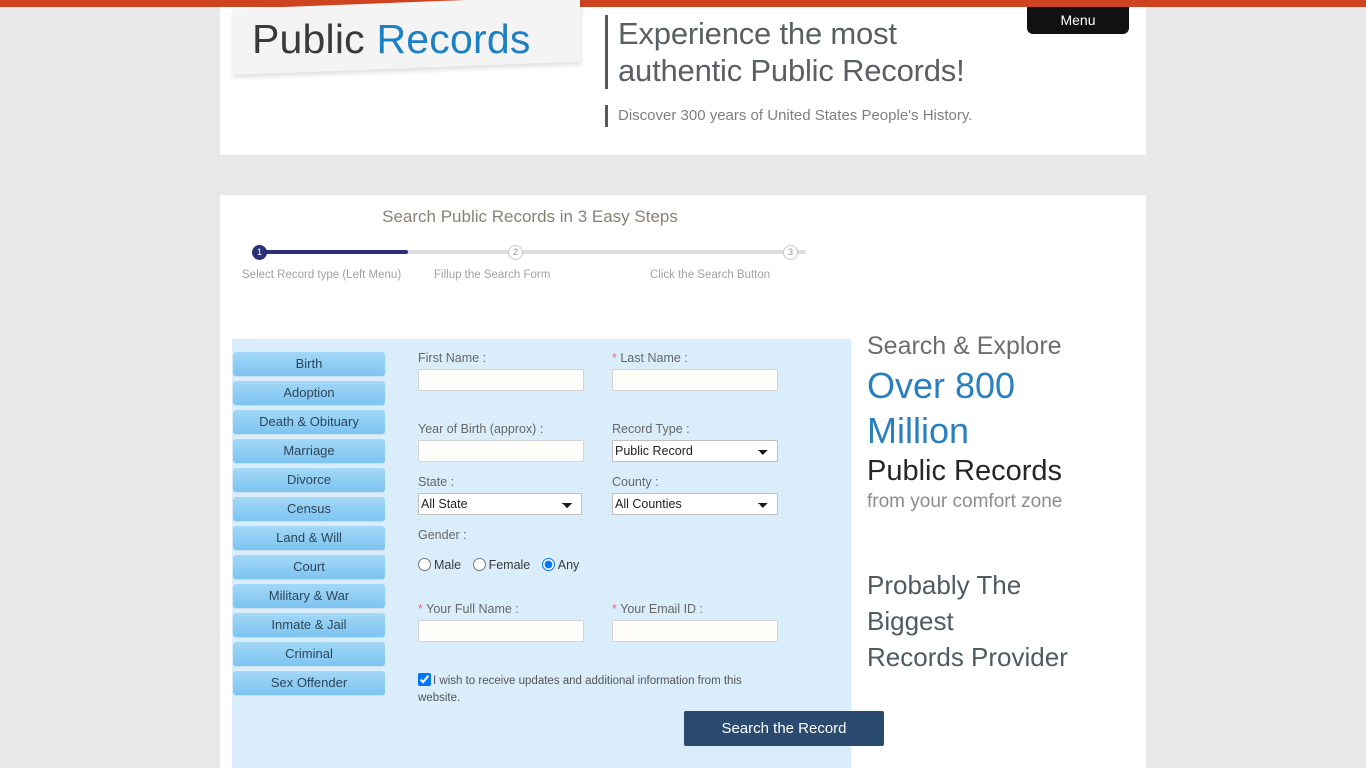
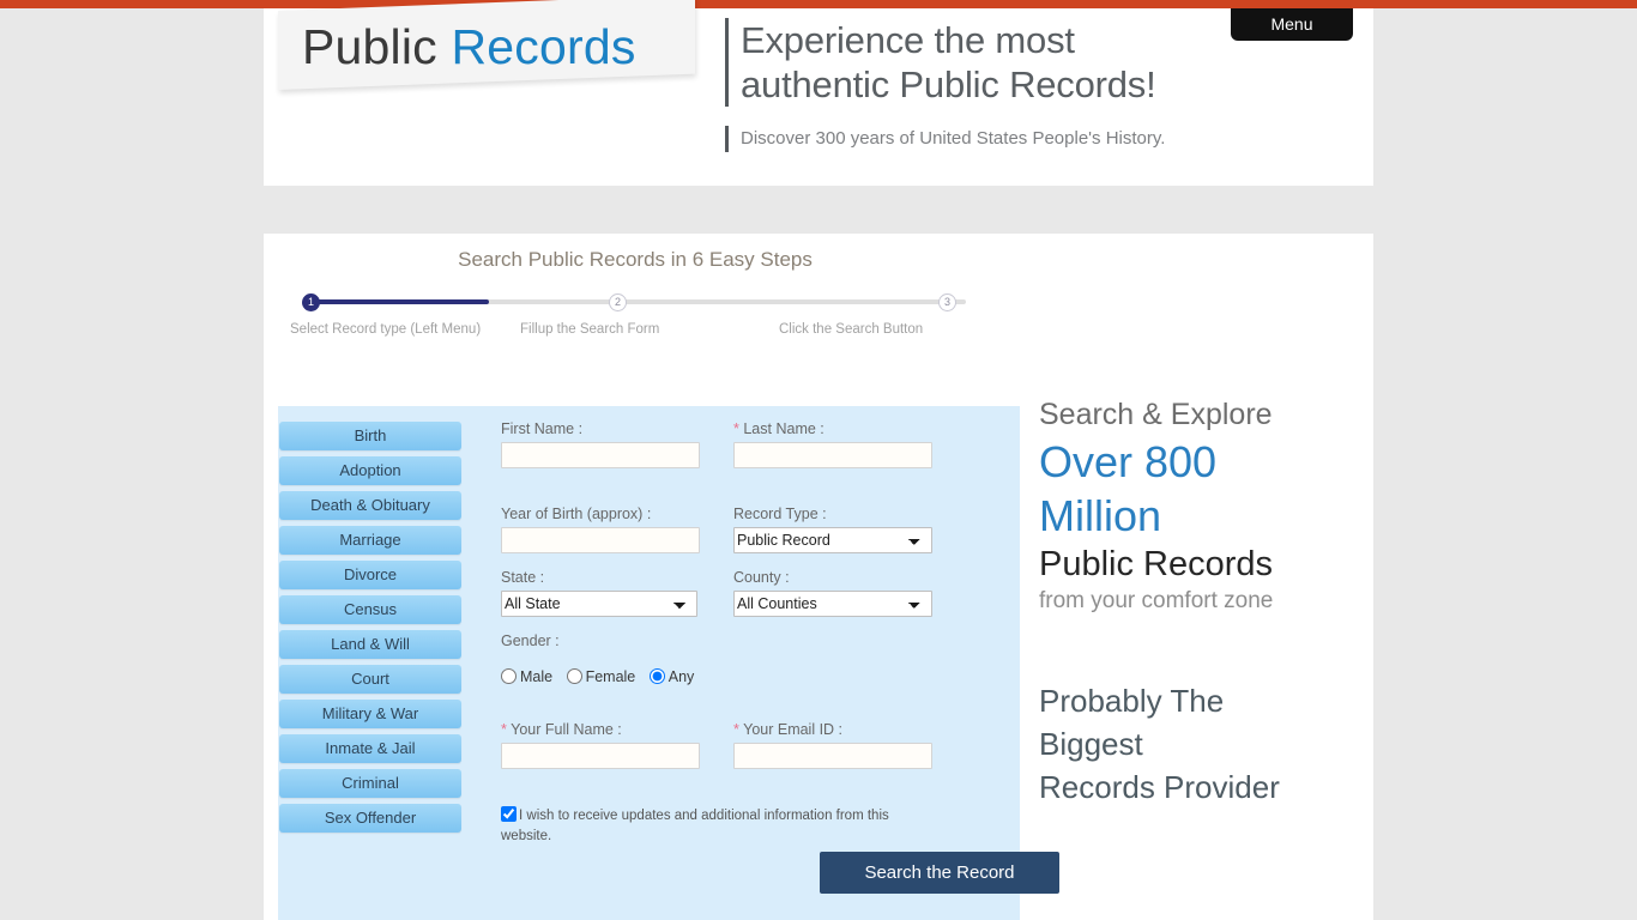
  Public Records
  Experience the most
  authentic Public Records!
  Discover 300 years of United States People's History.
  Menu
- Search Public Records in 3 Easy Steps
+ Search Public Records in 6 Easy Steps
  1
  2
  3
  Select Record type (Left Menu)
  Fillup the Search Form
  Click the Search Button
  Birth
  Adoption
  Death & Obituary
  Marriage
  Divorce
  Census
  Land & Will
  Court
  Military & War
  Inmate & Jail
  Criminal
  Sex Offender
  First Name :
  * Last Name :
  Year of Birth (approx) :
  Record Type :
  Public Record
  State :
  All State
  County :
  All Counties
  Gender :
  Male Female Any
  * Your Full Name :
  * Your Email ID :
  I wish to receive updates and additional information from this website.
  Search the Record
  Search & Explore
  Over 800
  Million
  Public Records
  from your comfort zone
  Probably The
  Biggest
  Records Provider
